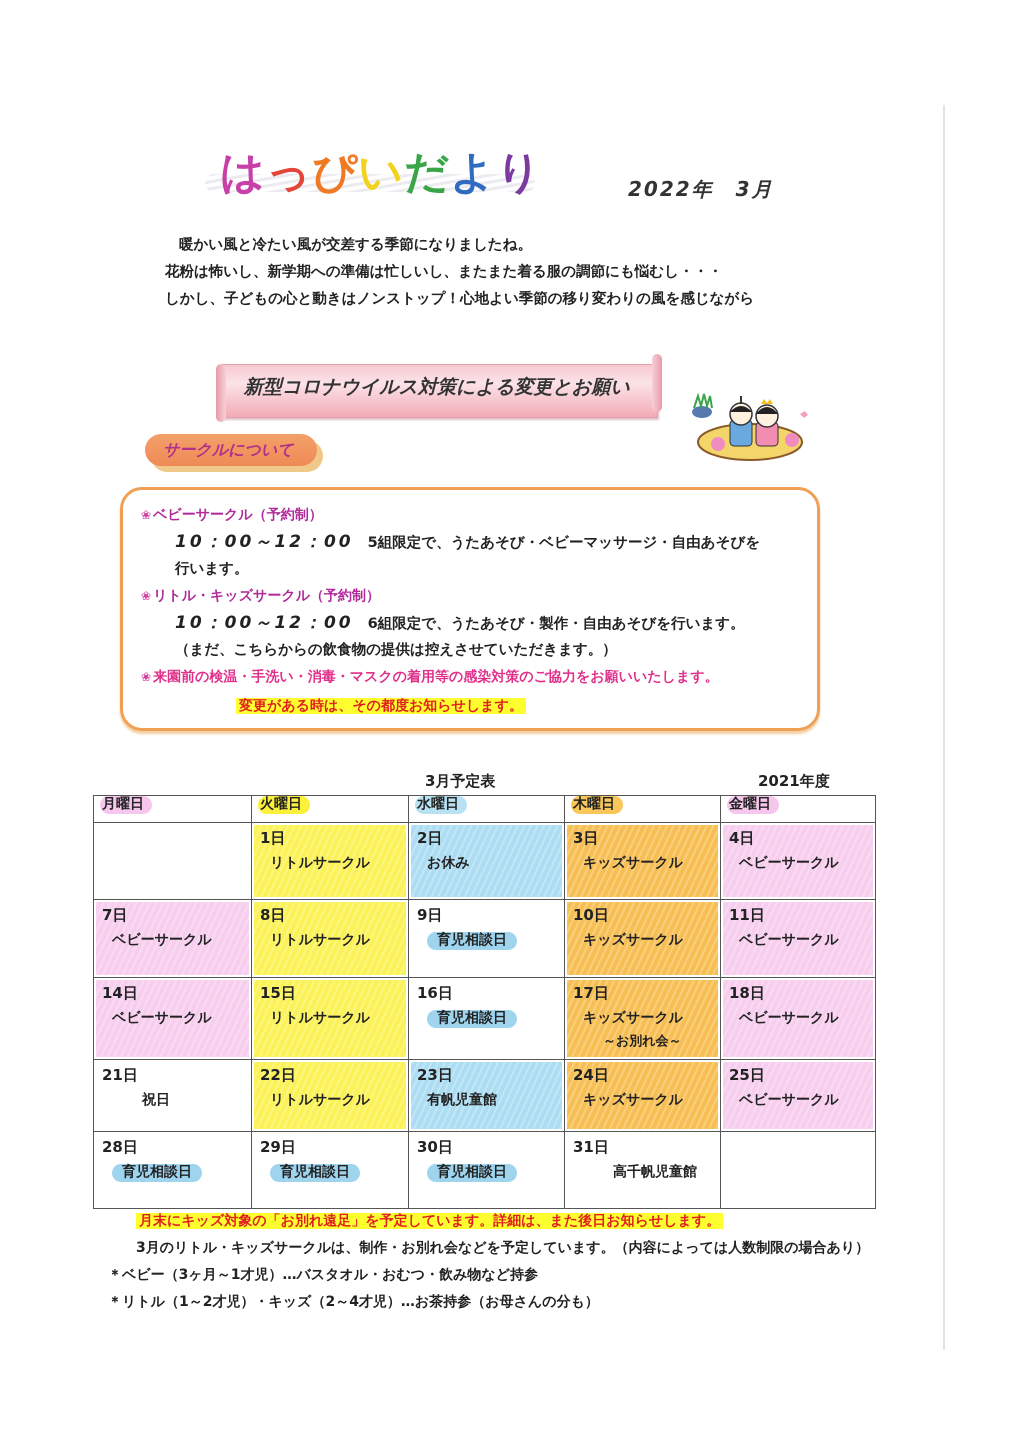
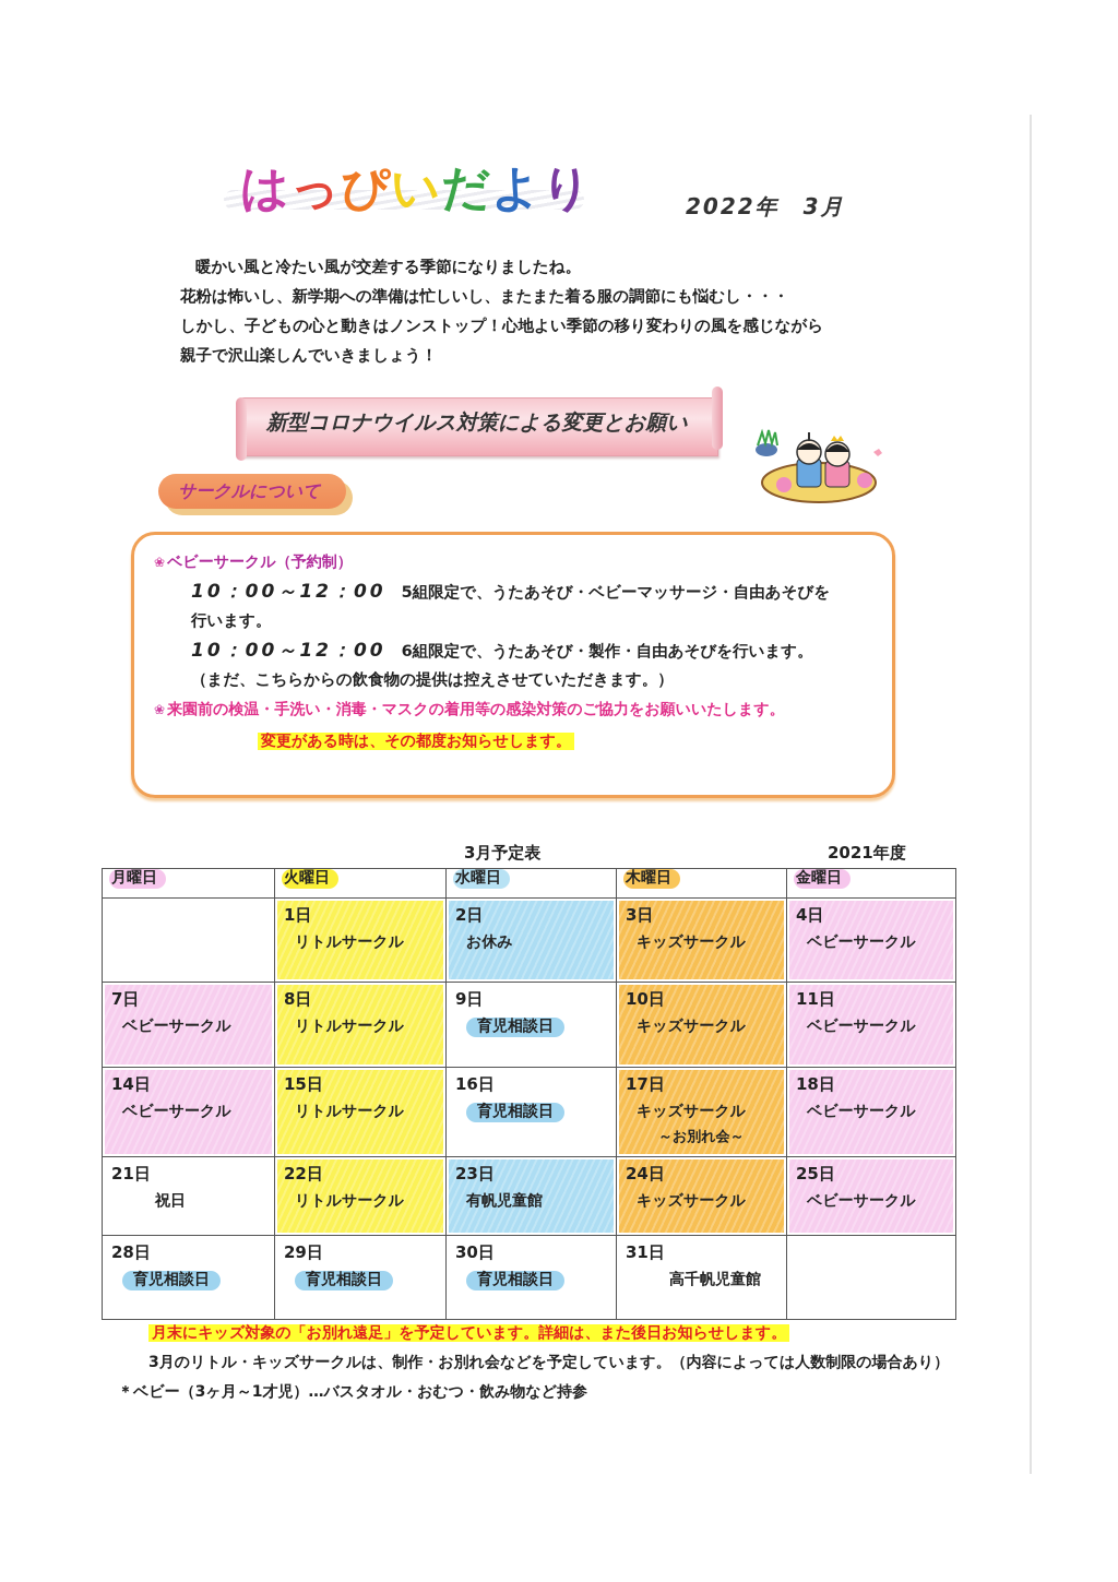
  はっぴいだより
  2022年 3月
  暖かい風と冷たい風が交差する季節になりましたね。
  花粉は怖いし、新学期への準備は忙しいし、またまた着る服の調節にも悩むし・・・
  しかし、子どもの心と動きはノンストップ！心地よい季節の移り変わりの風を感じながら
+ 親子で沢山楽しんでいきましょう！
  新型コロナウイルス対策による変更とお願い
  サークルについて
  ❀ ベビーサークル（予約制）
  10：00～12：00 5組限定で、うたあそび・ベビーマッサージ・自由あそびを
  行います。
- ❀ リトル・キッズサークル（予約制）
  10：00～12：00 6組限定で、うたあそび・製作・自由あそびを行います。
  （まだ、こちらからの飲食物の提供は控えさせていただきます。）
  ❀ 来園前の検温・手洗い・消毒・マスクの着用等の感染対策のご協力をお願いいたします。
  変更がある時は、その都度お知らせします。
  3月予定表
  2021年度
  月曜日	火曜日	水曜日	木曜日	金曜日
  	1日リトルサークル	2日お休み	3日キッズサークル	4日ベビーサークル
  7日ベビーサークル	8日リトルサークル	9日育児相談日	10日キッズサークル	11日ベビーサークル
  14日ベビーサークル	15日リトルサークル	16日育児相談日	17日キッズサークル～お別れ会～	18日ベビーサークル
  21日祝日	22日リトルサークル	23日有帆児童館	24日キッズサークル	25日ベビーサークル
  28日育児相談日	29日育児相談日	30日育児相談日	31日高千帆児童館
  月末にキッズ対象の「お別れ遠足」を予定しています。詳細は、また後日お知らせします。
  3月のリトル・キッズサークルは、制作・お別れ会などを予定しています。（内容によっては人数制限の場合あり）
  ＊ベビー（3ヶ月～1才児）…バスタオル・おむつ・飲み物など持参
- ＊リトル（1～2才児）・キッズ（2～4才児）…お茶持参（お母さんの分も）
